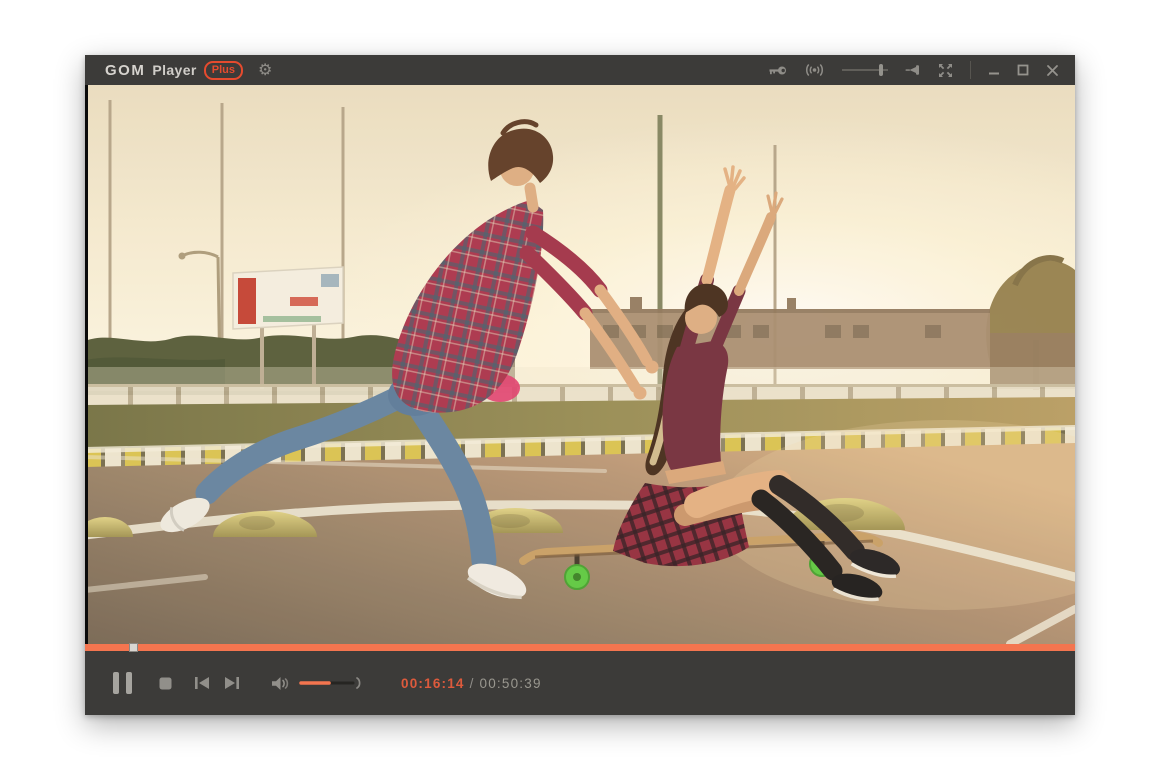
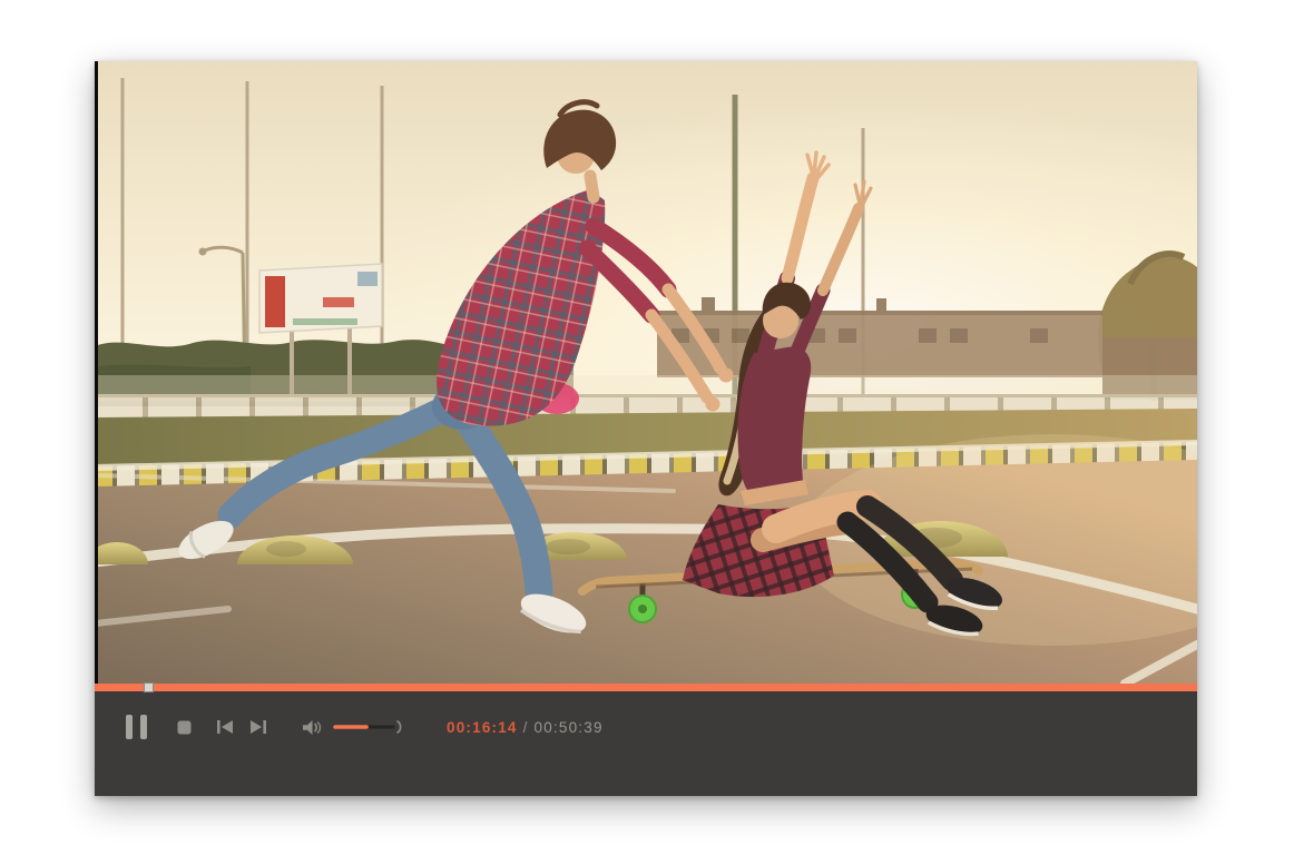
- GOM
- Player
- Plus
- ⚙
  00:16:14
  /
  00:50:39
